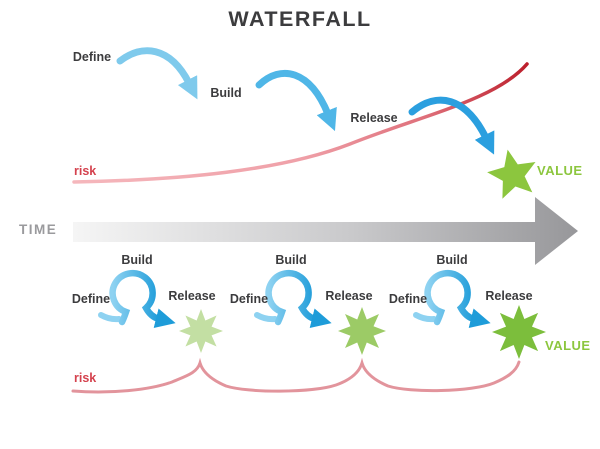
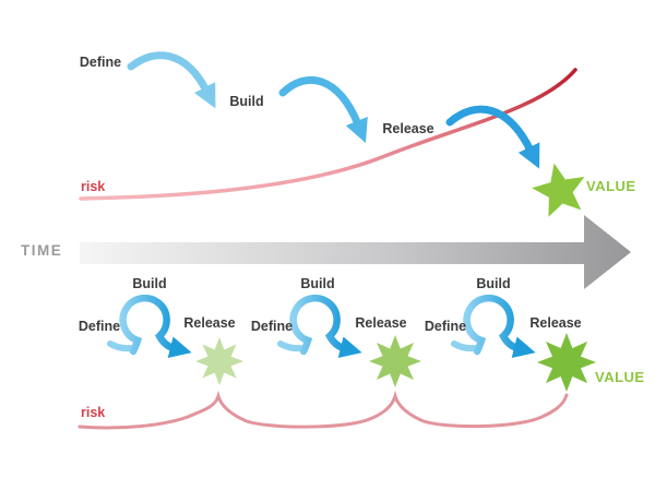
- WATERFALL
  Define
  Build
  Release
  risk
  VALUE
  TIME
  Build
  Define
  Release
  Build
  Define
  Release
  Build
  Define
  Release
  risk
  VALUE
